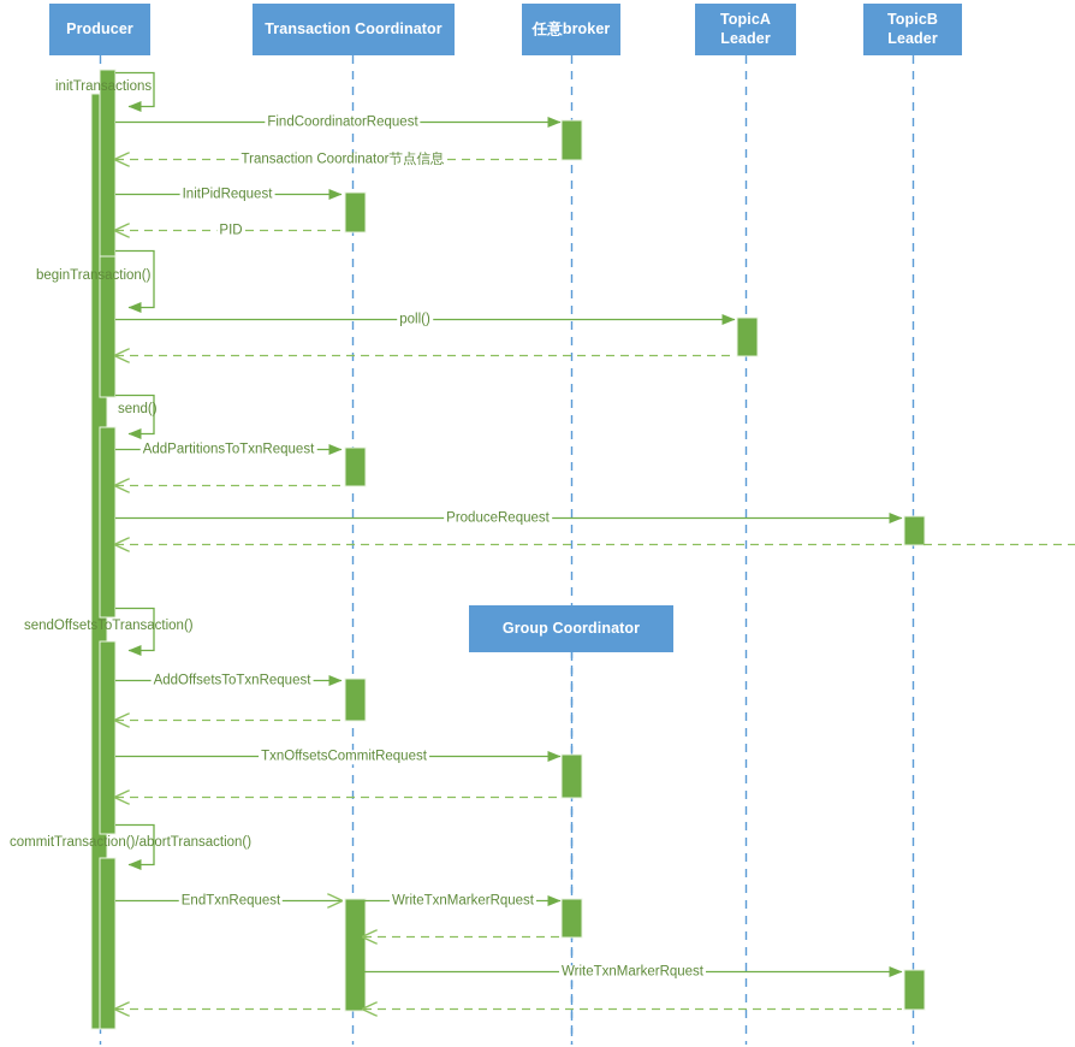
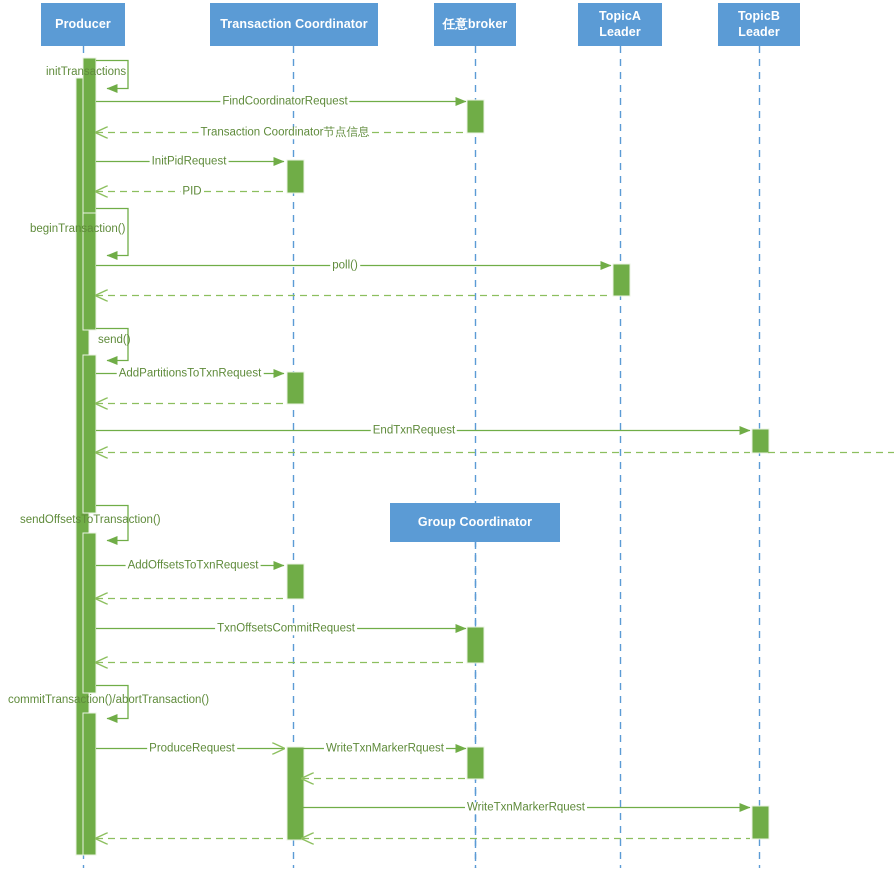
  Producer
  Transaction Coordinator
  任意broker
  TopicA
  Leader
  TopicB
  Leader
  Group Coordinator
  FindCoordinatorRequest
  Transaction Coordinator节点信息
  InitPidRequest
  PID
  poll()
  AddPartitionsToTxnRequest
- ProduceRequest
+ EndTxnRequest
  AddOffsetsToTxnRequest
  TxnOffsetsCommitRequest
- EndTxnRequest
+ ProduceRequest
  WriteTxnMarkerRquest
  WriteTxnMarkerRquest
  initTransactions
  beginTransaction()
  send()
  sendOffsetsToTransaction()
  commitTransaction()/abortTransaction()
